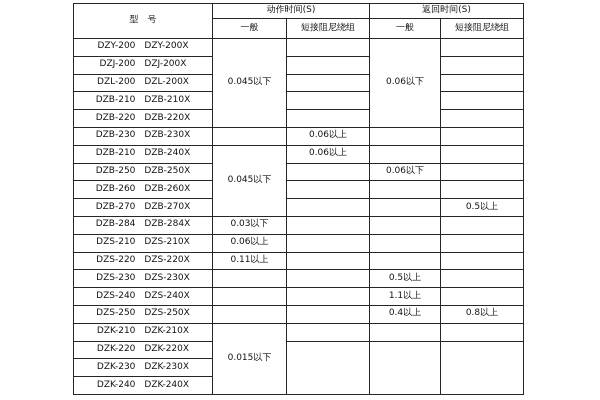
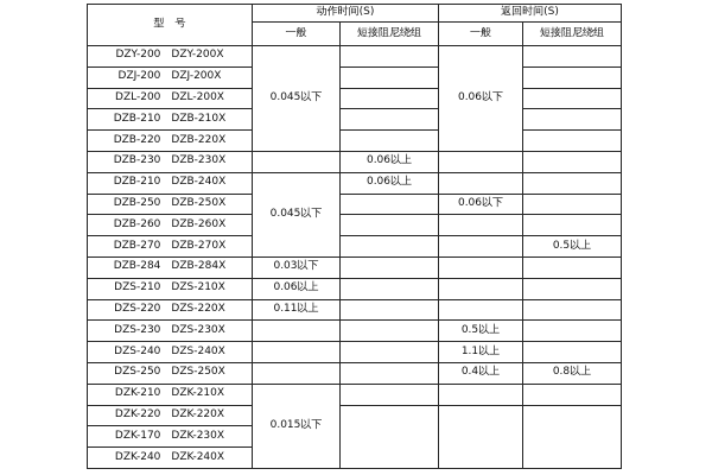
  型 号	动作时间(S)	返回时间(S)
  一般	短接阻尼绕组	一般	短接阻尼绕组
  DZY-200 DZY-200X	0.045以下		0.06以下
  DZJ-200 DZJ-200X
  DZL-200 DZL-200X
  DZB-210 DZB-210X
  DZB-220 DZB-220X
  DZB-230 DZB-230X		0.06以上
  DZB-210 DZB-240X	0.045以下	0.06以上
  DZB-250 DZB-250X		0.06以下
  DZB-260 DZB-260X
  DZB-270 DZB-270X			0.5以上
  DZB-284 DZB-284X	0.03以下
  DZS-210 DZS-210X	0.06以上
  DZS-220 DZS-220X	0.11以上
  DZS-230 DZS-230X			0.5以上
  DZS-240 DZS-240X			1.1以上
  DZS-250 DZS-250X			0.4以上	0.8以上
  DZK-210 DZK-210X	0.015以下
  DZK-220 DZK-220X
- DZK-230 DZK-230X
+ DZK-170 DZK-230X
  DZK-240 DZK-240X
